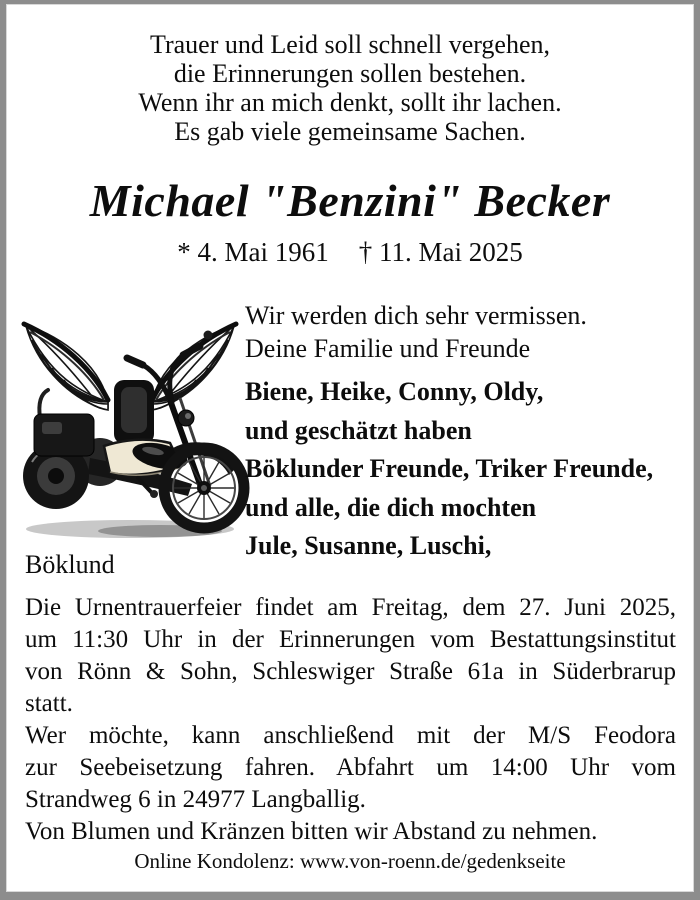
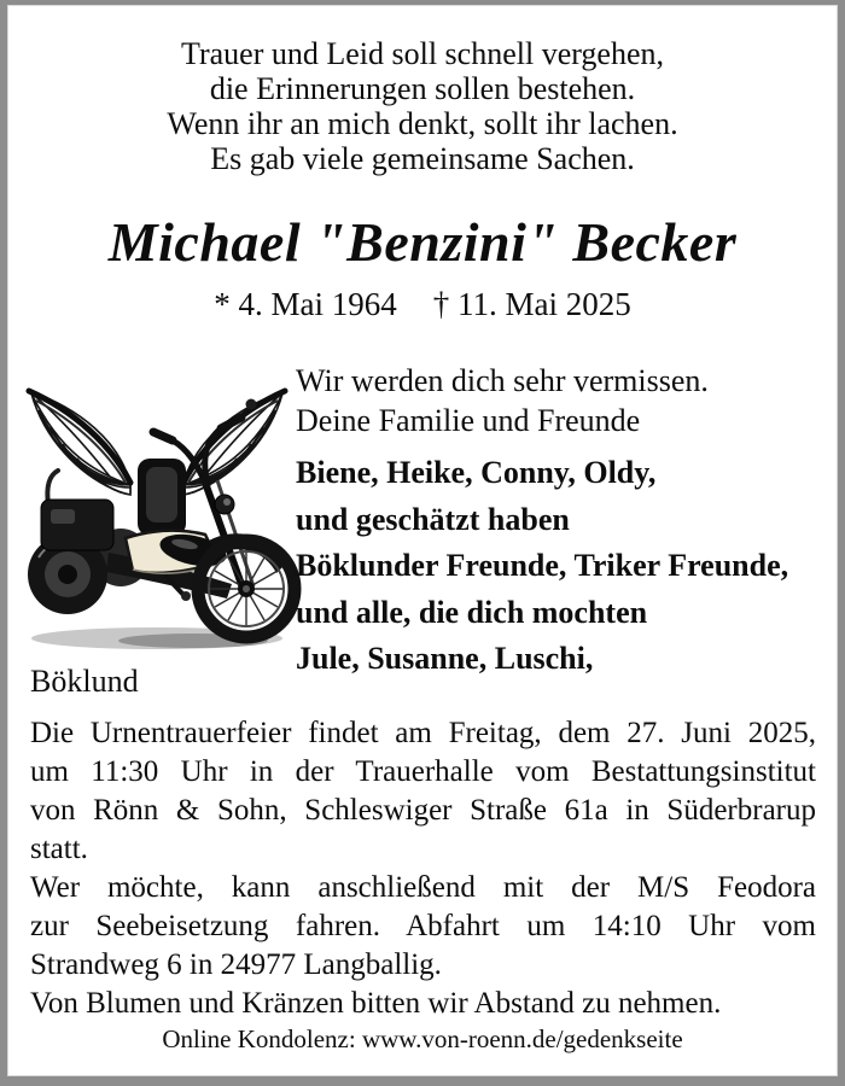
  Trauer und Leid soll schnell vergehen,
  die Erinnerungen sollen bestehen.
  Wenn ihr an mich denkt, sollt ihr lachen.
  Es gab viele gemeinsame Sachen.
  Michael "Benzini" Becker
- * 4. Mai 1961 † 11. Mai 2025
+ * 4. Mai 1964 † 11. Mai 2025
  Wir werden dich sehr vermissen.
  Deine Familie und Freunde
  Biene, Heike, Conny, Oldy,
  und geschätzt haben
  Böklunder Freunde, Triker Freunde,
  und alle, die dich mochten
  Jule, Susanne, Luschi,
  Böklund
  Die Urnentrauerfeier findet am Freitag, dem 27. Juni 2025,
- um 11:30 Uhr in der Erinnerungen vom Bestattungsinstitut
+ um 11:30 Uhr in der Trauerhalle vom Bestattungsinstitut
  von Rönn & Sohn, Schleswiger Straße 61a in Süderbrarup
  statt.
  Wer möchte, kann anschließend mit der M/S Feodora
- zur Seebeisetzung fahren. Abfahrt um 14:00 Uhr vom
+ zur Seebeisetzung fahren. Abfahrt um 14:10 Uhr vom
  Strandweg 6 in 24977 Langballig.
  Von Blumen und Kränzen bitten wir Abstand zu nehmen.
  Online Kondolenz: www.von-roenn.de/gedenkseite
